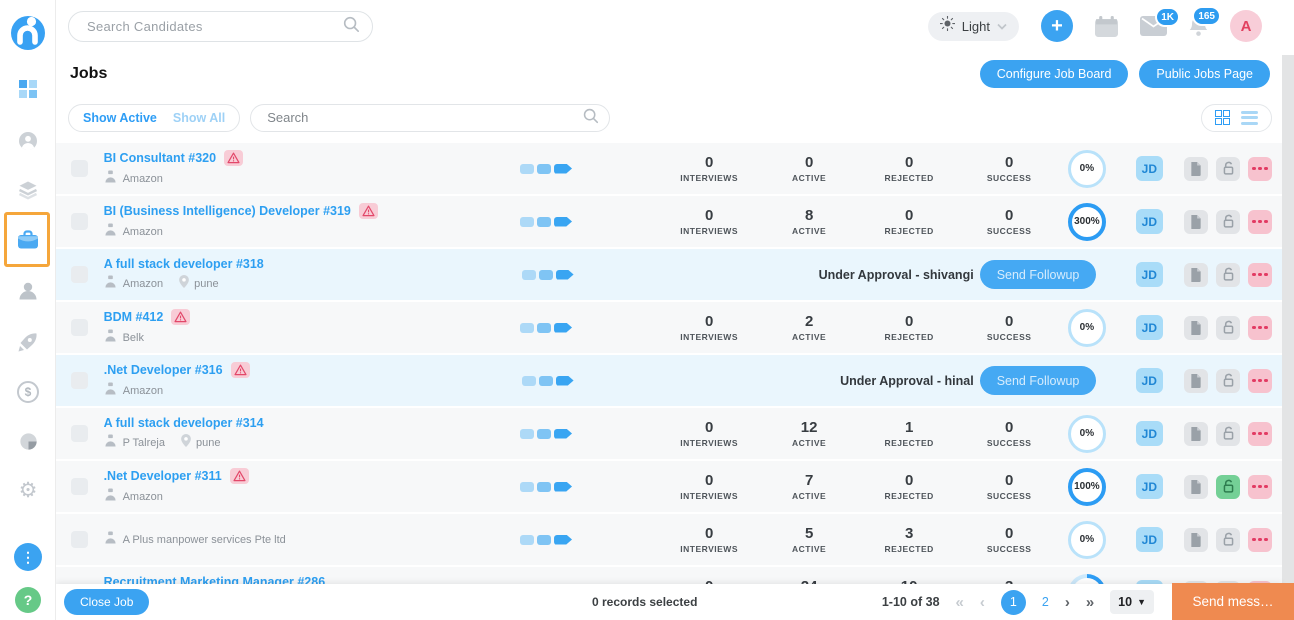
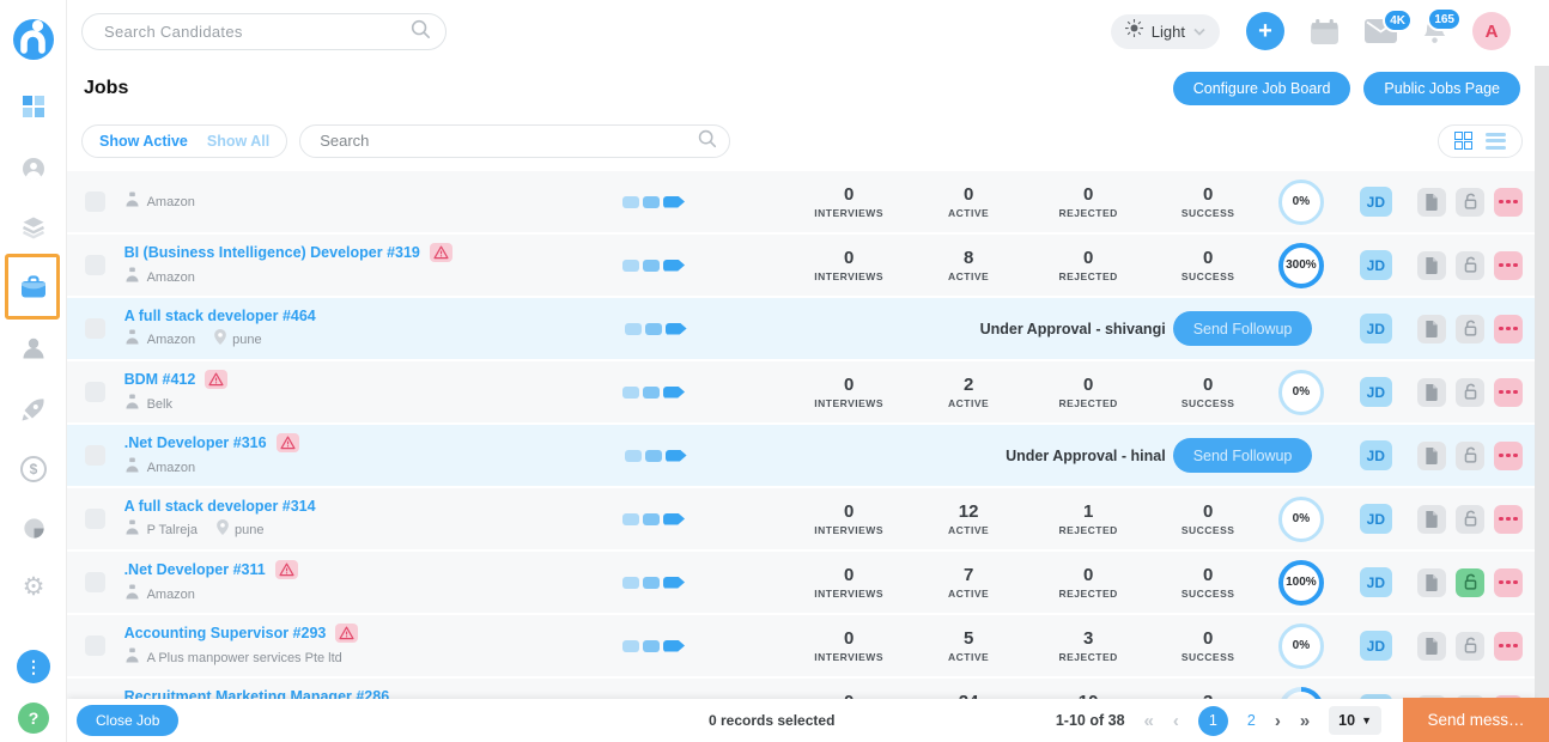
  $
  ⚙
  ⋮
  ?
  Search Candidates
  Light
  +
- 1K
+ 4K
  165
  A
  Jobs
  Configure Job Board
  Public Jobs Page
  Show Active
  Show All
  Search
- BI Consultant #320
  Amazon
  0
  INTERVIEWS
  0
  ACTIVE
  0
  REJECTED
  0
  SUCCESS
  0%
  JD
  BI (Business Intelligence) Developer #319
  Amazon
  0
  INTERVIEWS
  8
  ACTIVE
  0
  REJECTED
  0
  SUCCESS
  300%
  JD
- A full stack developer #318
+ A full stack developer #464
  Amazon
  pune
  Under Approval - shivangi
  Send Followup
  JD
  BDM #412
  Belk
  0
  INTERVIEWS
  2
  ACTIVE
  0
  REJECTED
  0
  SUCCESS
  0%
  JD
  .Net Developer #316
  Amazon
  Under Approval - hinal
  Send Followup
  JD
  A full stack developer #314
  P Talreja
  pune
  0
  INTERVIEWS
  12
  ACTIVE
  1
  REJECTED
  0
  SUCCESS
  0%
  JD
  .Net Developer #311
  Amazon
  0
  INTERVIEWS
  7
  ACTIVE
  0
  REJECTED
  0
  SUCCESS
  100%
  JD
+ Accounting Supervisor #293
  A Plus manpower services Pte ltd
  0
  INTERVIEWS
  5
  ACTIVE
  3
  REJECTED
  0
  SUCCESS
  0%
  JD
  Recruitment Marketing Manager #286
  Close Job
  0 records selected
  1-10 of 38
  «
  ‹
  1
  2
  ›
  »
  10
  ▼
  Send mess…
